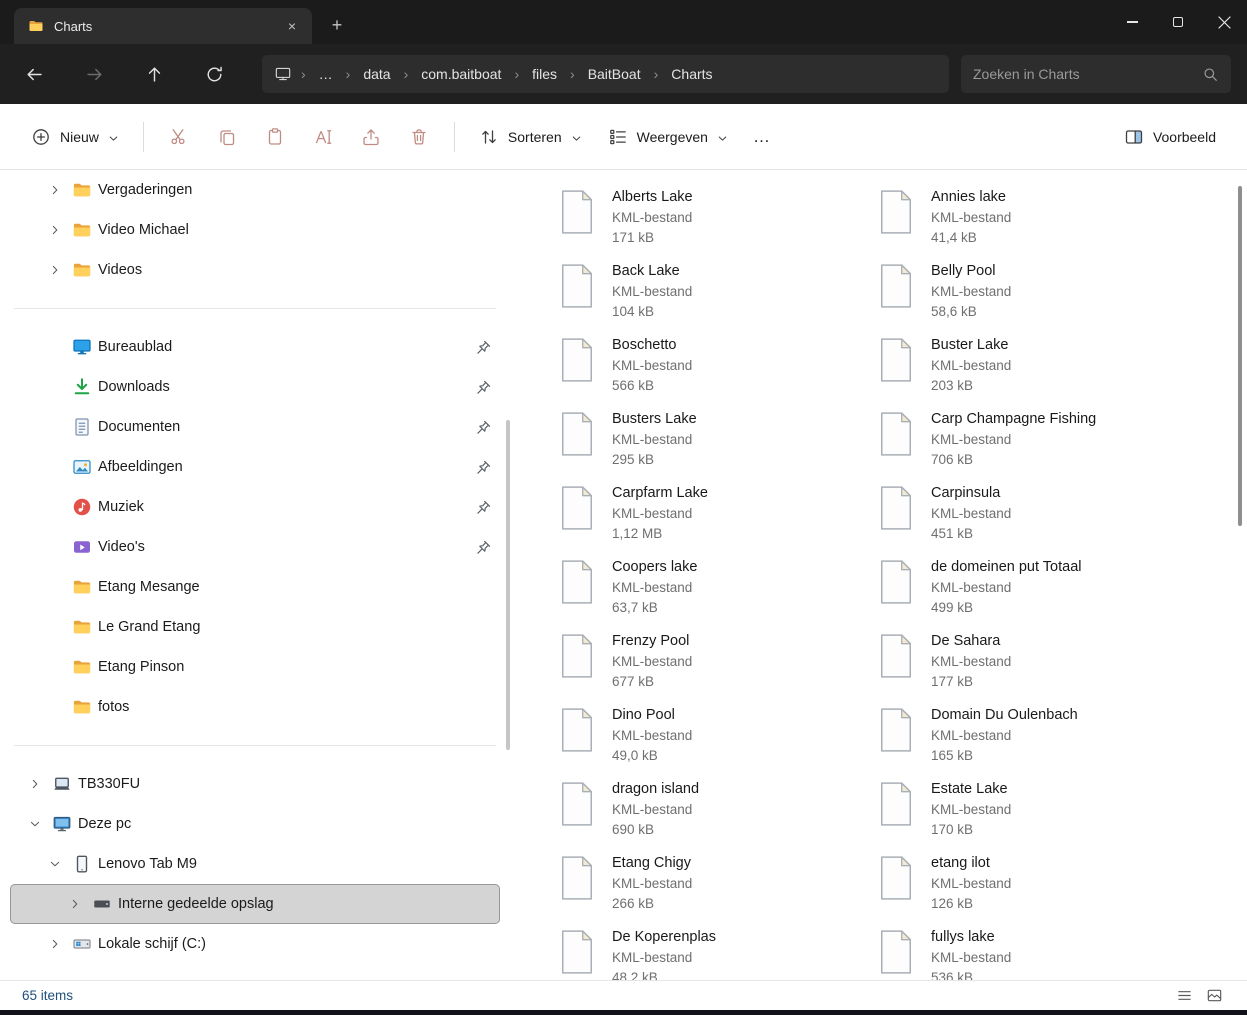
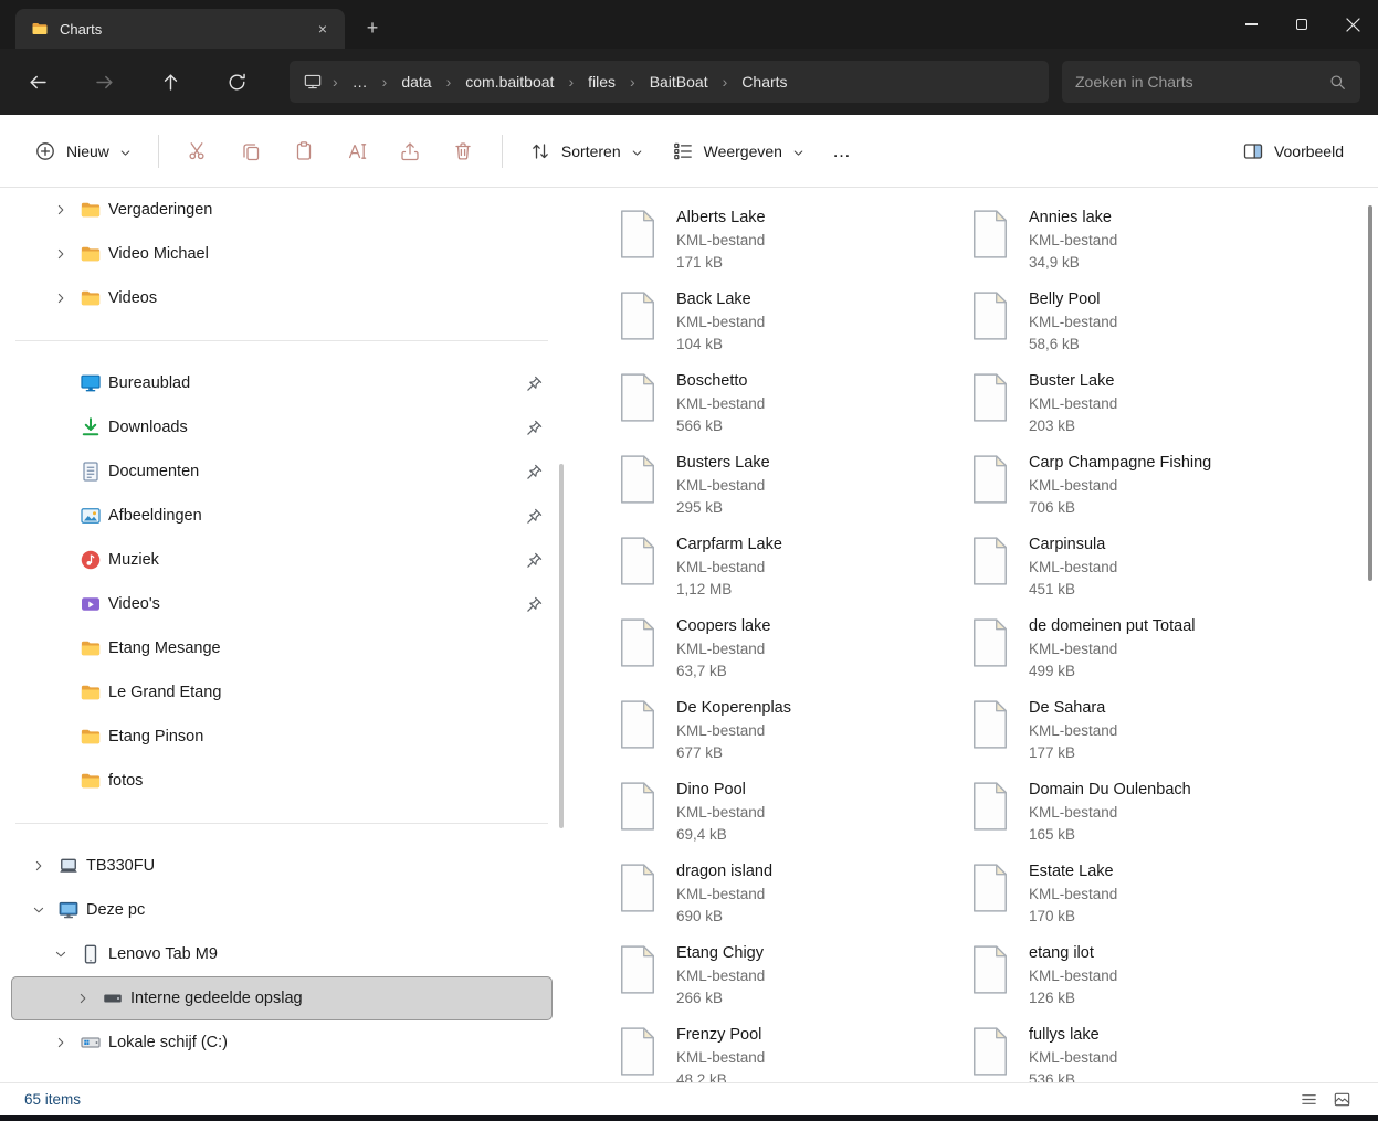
  Charts
  ×
  +
  ›
  …
  ›
  data
  ›
  com.baitboat
  ›
  files
  ›
  BaitBoat
  ›
  Charts
  Zoeken in Charts
  Nieuw
  Sorteren
  Weergeven
  …
  Voorbeeld
  Vergaderingen
  Video Michael
  Videos
  Bureaublad
  Downloads
  Documenten
  Afbeeldingen
  Muziek
  Video's
  Etang Mesange
  Le Grand Etang
  Etang Pinson
  fotos
  TB330FU
  Deze pc
  Lenovo Tab M9
  Interne gedeelde opslag
  Lokale schijf (C:)
  Alberts Lake
  KML-bestand
  171 kB
  Back Lake
  KML-bestand
  104 kB
  Boschetto
  KML-bestand
  566 kB
  Busters Lake
  KML-bestand
  295 kB
  Carpfarm Lake
  KML-bestand
  1,12 MB
  Coopers lake
  KML-bestand
  63,7 kB
- Frenzy Pool
+ De Koperenplas
  KML-bestand
  677 kB
  Dino Pool
  KML-bestand
- 49,0 kB
+ 69,4 kB
  dragon island
  KML-bestand
  690 kB
  Etang Chigy
  KML-bestand
  266 kB
- De Koperenplas
+ Frenzy Pool
  KML-bestand
  48,2 kB
  Annies lake
  KML-bestand
- 41,4 kB
+ 34,9 kB
  Belly Pool
  KML-bestand
  58,6 kB
  Buster Lake
  KML-bestand
  203 kB
  Carp Champagne Fishing
  KML-bestand
  706 kB
  Carpinsula
  KML-bestand
  451 kB
  de domeinen put Totaal
  KML-bestand
  499 kB
  De Sahara
  KML-bestand
  177 kB
  Domain Du Oulenbach
  KML-bestand
  165 kB
  Estate Lake
  KML-bestand
  170 kB
  etang ilot
  KML-bestand
  126 kB
  fullys lake
  KML-bestand
  536 kB
  65 items
